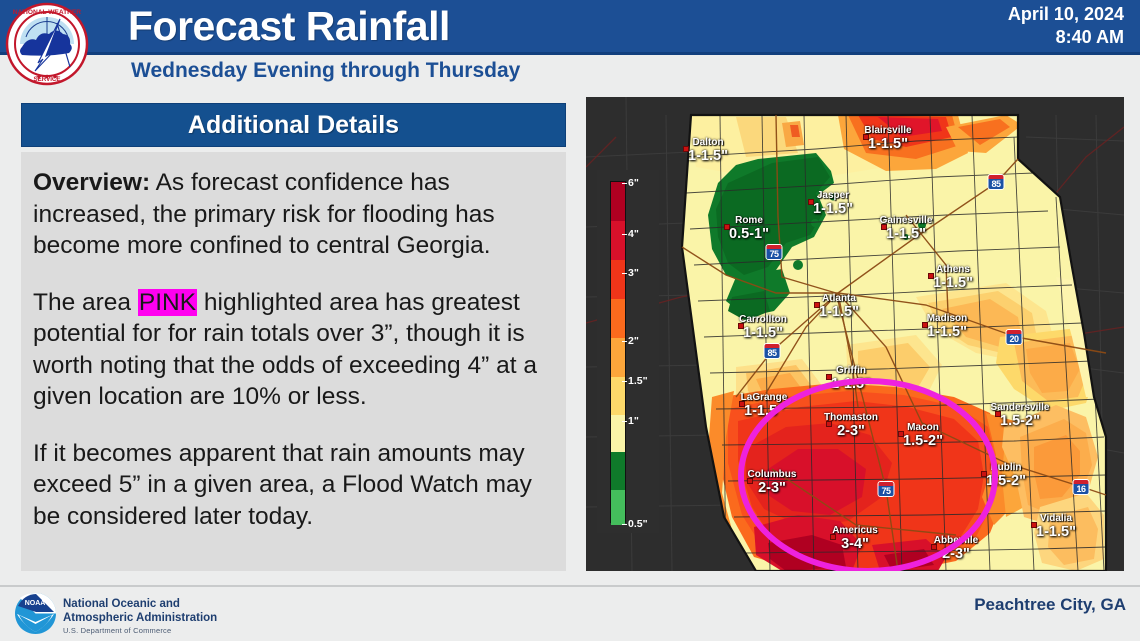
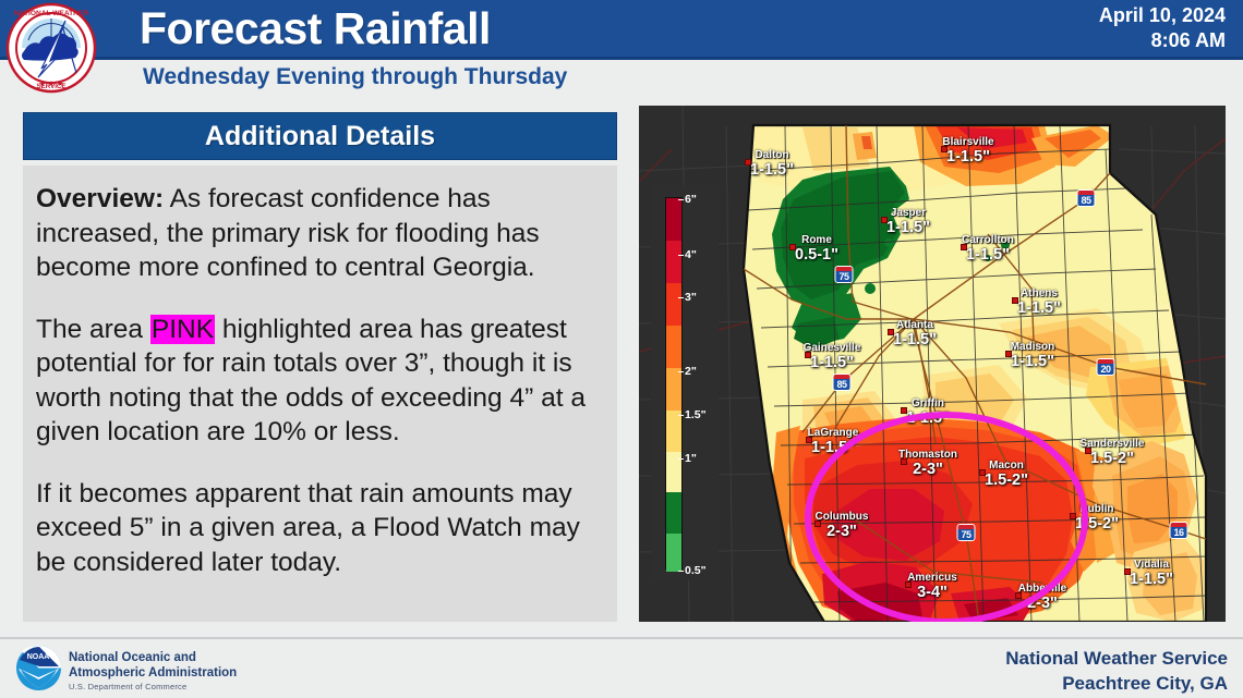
  Forecast Rainfall
  Wednesday Evening through Thursday
  April 10, 2024
- 8:40 AM
+ 8:06 AM
  Additional Details
  Overview: As forecast confidence has increased, the primary risk for flooding has become more confined to central Georgia.
  The area PINK highlighted area has greatest potential for for rain totals over 3”, though it is worth noting that the odds of exceeding 4” at a given location are 10% or less.
  If it becomes apparent that rain amounts may exceed 5” in a given area, a Flood Watch may be considered later today.
  6"
  4"
  3"
  2"
  1.5"
  1"
  0.5"
  Dalton
  1-1.5"
  Blairsville
  1-1.5"
  Jasper
  1-1.5"
- Gainesville
+ Carrollton
  1-1.5"
  Rome
  0.5-1"
  Athens
  1-1.5"
  Atlanta
  1-1.5"
  Madison
  1-1.5"
- Carrollton
+ Gainesville
  1-1.5"
  Griffin
  1-1.5"
  LaGrange
  1-1.5"
  Thomaston
  2-3"
  Macon
  1.5-2"
  Sandersville
  1.5-2"
  Columbus
  2-3"
  Dublin
  1.5-2"
  Americus
  3-4"
  Abbeville
  2-3"
  Vidalia
  1-1.5"
  75
  85
  85
  20
  75
  16
  National Oceanic and
  Atmospheric Administration
  U.S. Department of Commerce
+ National Weather Service
  Peachtree City, GA
